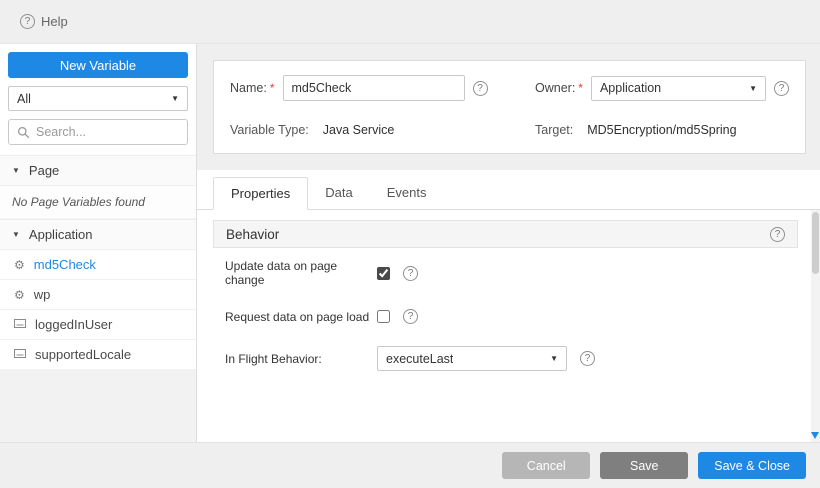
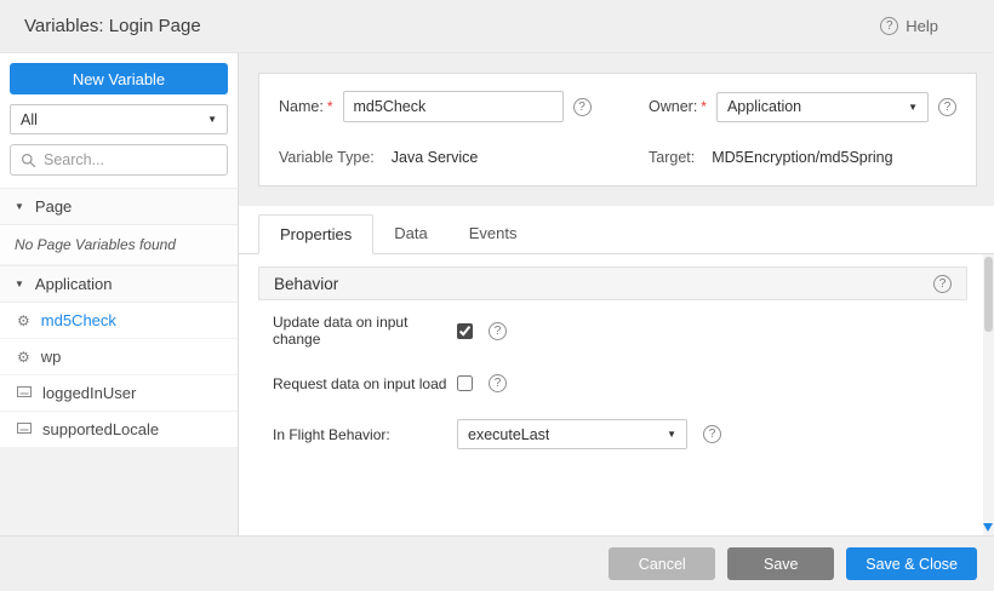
+ Variables: Login Page
  Help
  New Variable
  All
  ▼
  Search...
  ▼
  Page
  No Page Variables found
  ▼
  Application
  ⚙
  md5Check
  ⚙
  wp
  loggedInUser
  supportedLocale
  Name:
  *
  md5Check
  Owner:
  *
  Application
  ▼
  Variable Type:
  Java Service
  Target:
  MD5Encryption/md5Spring
  Properties
  Data
  Events
  Behavior
- Update data on page change
+ Update data on input change
- Request data on page load
+ Request data on input load
  In Flight Behavior:
  executeLast
  ▼
  Cancel
  Save
  Save & Close
